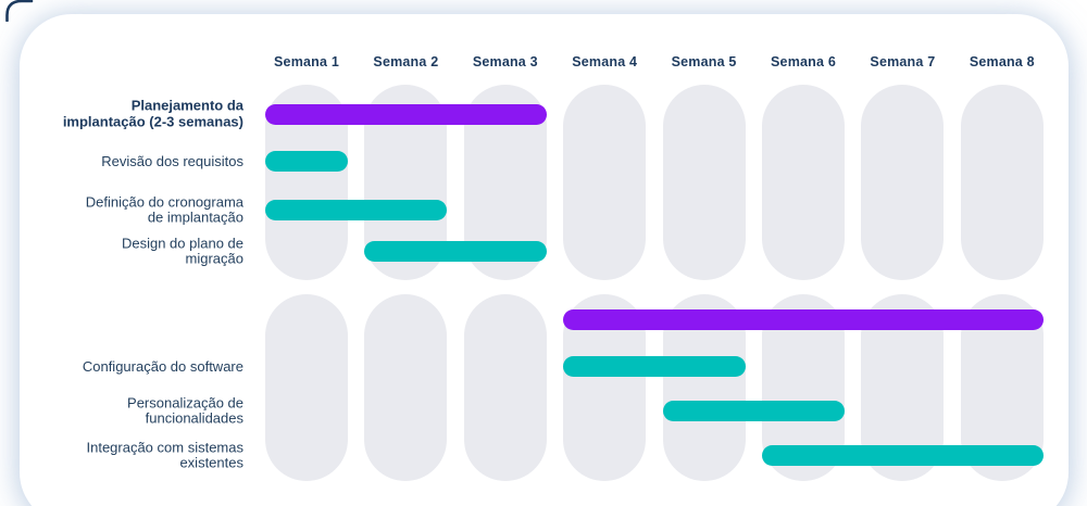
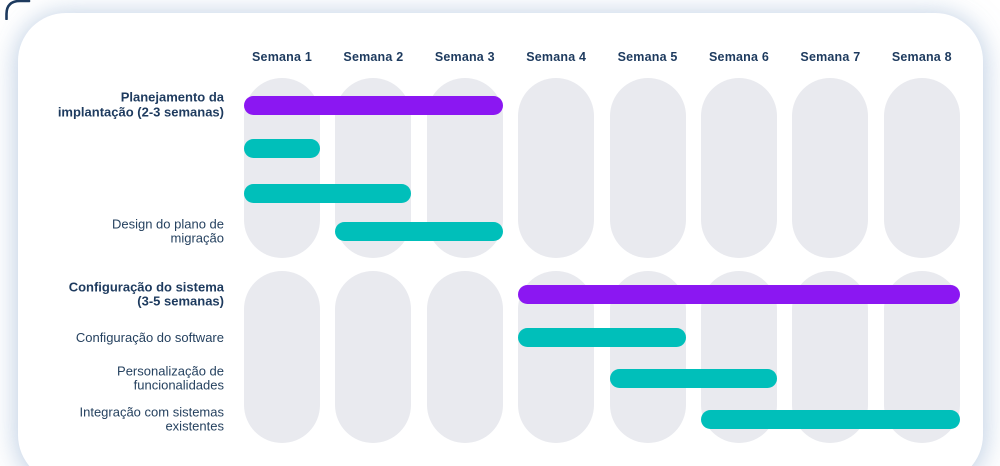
  Semana 1
  Semana 2
  Semana 3
  Semana 4
  Semana 5
  Semana 6
  Semana 7
  Semana 8
  Planejamento da
  implantação (2-3 semanas)
- Revisão dos requisitos
- Definição do cronograma
- de implantação
  Design do plano de
  migração
+ Configuração do sistema
+ (3-5 semanas)
  Configuração do software
  Personalização de
  funcionalidades
  Integração com sistemas
  existentes
